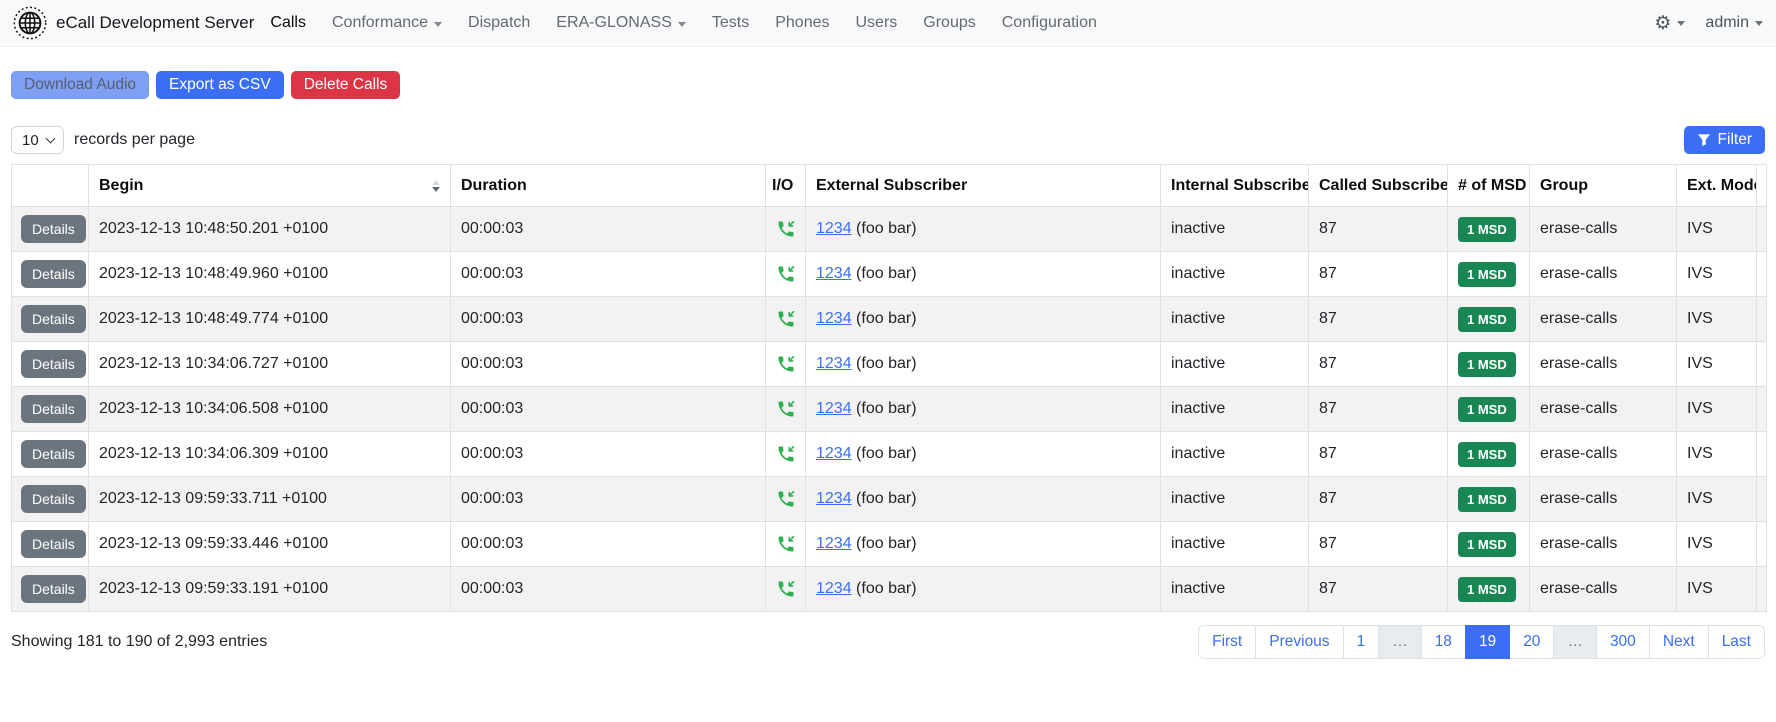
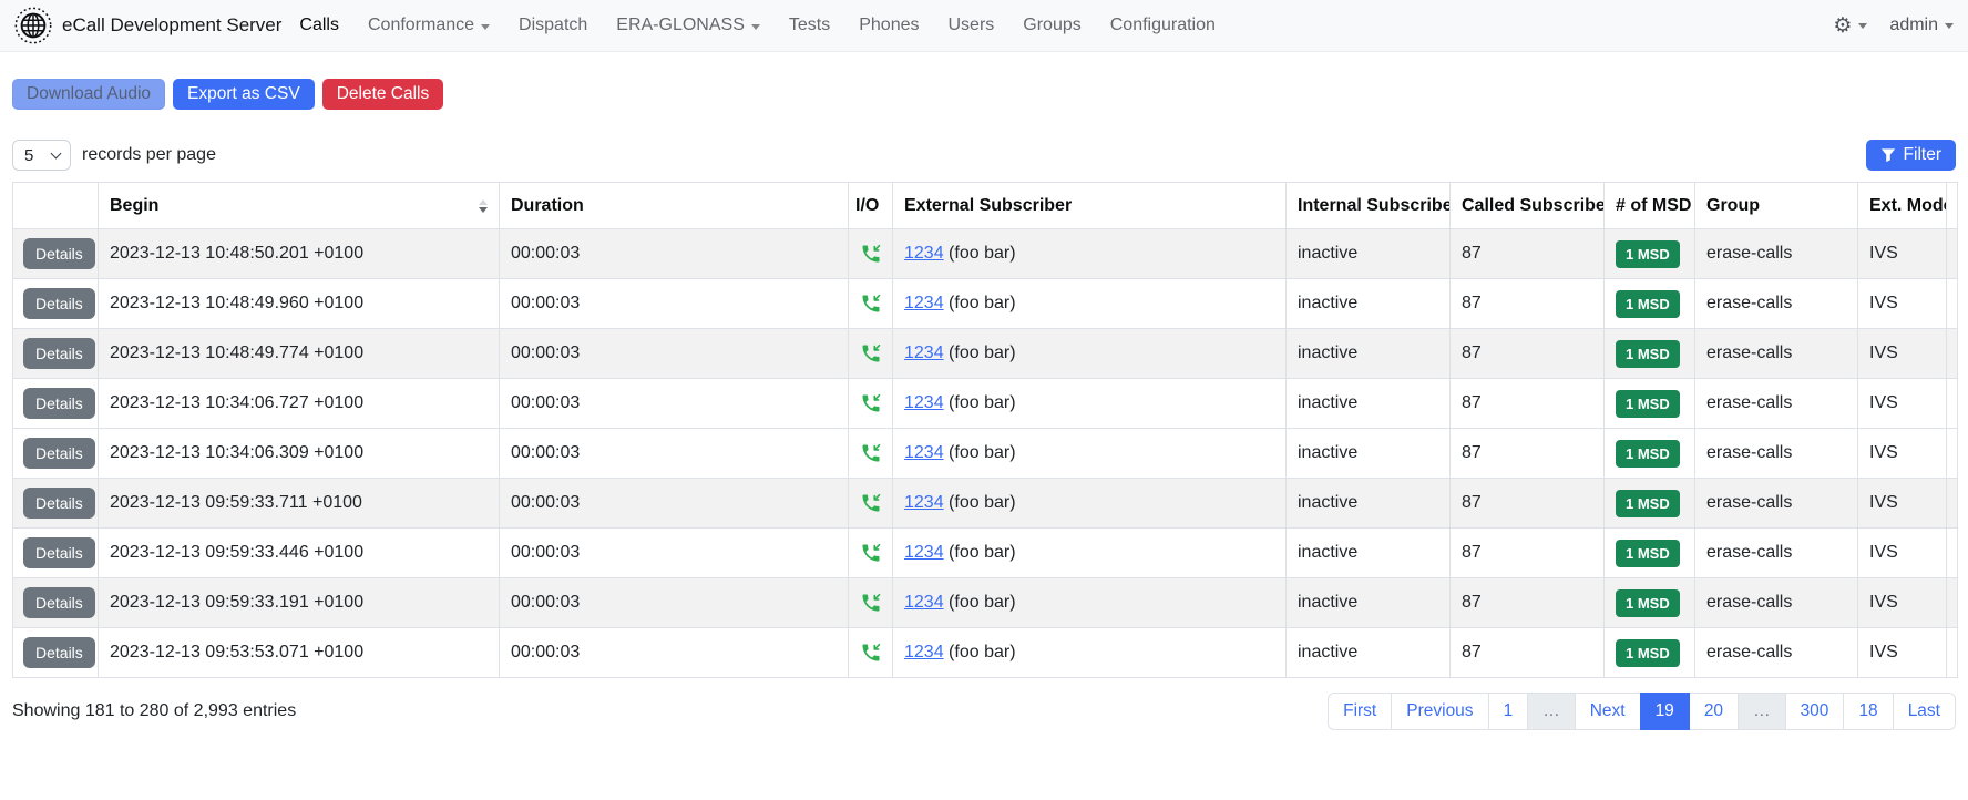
  eCall Development Server
  Calls
  Conformance
  Dispatch
  ERA-GLONASS
  Tests
  Phones
  Users
  Groups
  Configuration
  ⚙
  admin
  Download Audio
  Export as CSV
  Delete Calls
- 10
+ 5
  records per page
  Filter
  	Begin	Duration	I/O	External Subscriber	Internal Subscribe	Called Subscribe	# of MSD	Group	Ext. Mod
  Details	2023-12-13 10:48:50.201 +0100	00:00:03		1234 (foo bar)	inactive	87	1 MSD	erase-calls	IVS
  Details	2023-12-13 10:48:49.960 +0100	00:00:03		1234 (foo bar)	inactive	87	1 MSD	erase-calls	IVS
  Details	2023-12-13 10:48:49.774 +0100	00:00:03		1234 (foo bar)	inactive	87	1 MSD	erase-calls	IVS
  Details	2023-12-13 10:34:06.727 +0100	00:00:03		1234 (foo bar)	inactive	87	1 MSD	erase-calls	IVS
- Details	2023-12-13 10:34:06.508 +0100	00:00:03		1234 (foo bar)	inactive	87	1 MSD	erase-calls	IVS
  Details	2023-12-13 10:34:06.309 +0100	00:00:03		1234 (foo bar)	inactive	87	1 MSD	erase-calls	IVS
  Details	2023-12-13 09:59:33.711 +0100	00:00:03		1234 (foo bar)	inactive	87	1 MSD	erase-calls	IVS
  Details	2023-12-13 09:59:33.446 +0100	00:00:03		1234 (foo bar)	inactive	87	1 MSD	erase-calls	IVS
  Details	2023-12-13 09:59:33.191 +0100	00:00:03		1234 (foo bar)	inactive	87	1 MSD	erase-calls	IVS
+ Details	2023-12-13 09:53:53.071 +0100	00:00:03		1234 (foo bar)	inactive	87	1 MSD	erase-calls	IVS
- Showing 181 to 190 of 2,993 entries
+ Showing 181 to 280 of 2,993 entries
  First
  Previous
  1
  …
- 18
+ Next
  19
  20
  …
  300
- Next
+ 18
  Last
